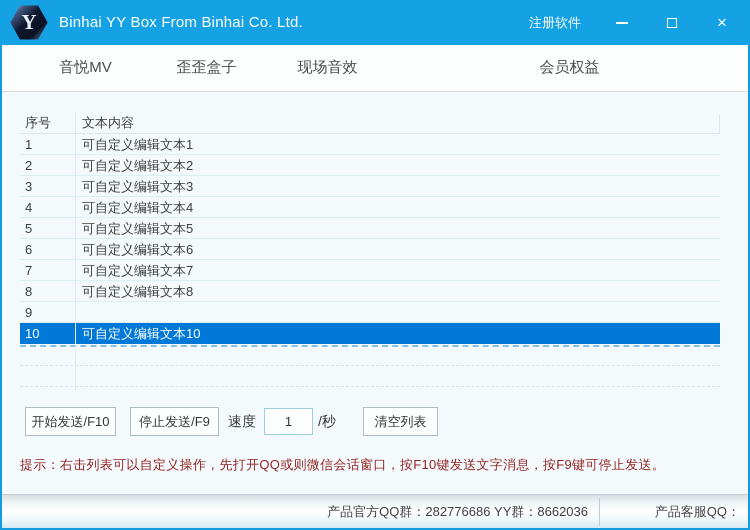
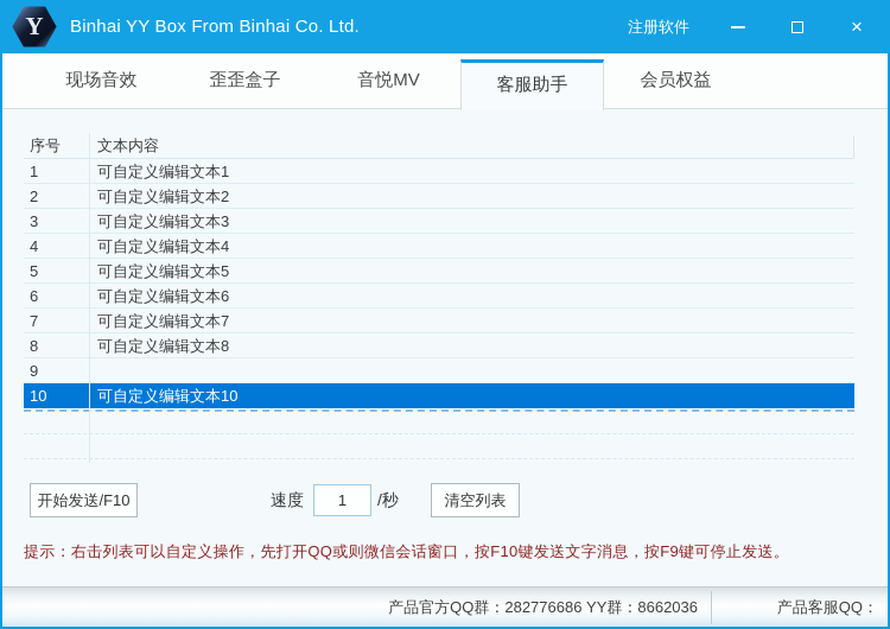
  Y
  Binhai YY Box From Binhai Co. Ltd.
  注册软件
  ×
- 音悦MV
+ 现场音效
  歪歪盒子
- 现场音效
+ 音悦MV
+ 客服助手
  会员权益
  序号
  文本内容
  1
  可自定义编辑文本1
  2
  可自定义编辑文本2
  3
  可自定义编辑文本3
  4
  可自定义编辑文本4
  5
  可自定义编辑文本5
  6
  可自定义编辑文本6
  7
  可自定义编辑文本7
  8
  可自定义编辑文本8
  9
  10
  可自定义编辑文本10
  开始发送/F10
- 停止发送/F9
  速度
  1
  /秒
  清空列表
  提示：右击列表可以自定义操作，先打开QQ或则微信会话窗口，按F10键发送文字消息，按F9键可停止发送。
  产品官方QQ群：282776686 YY群：8662036
